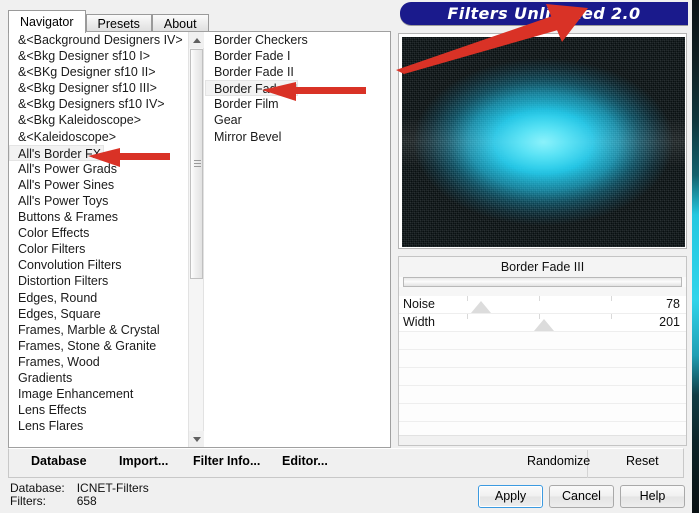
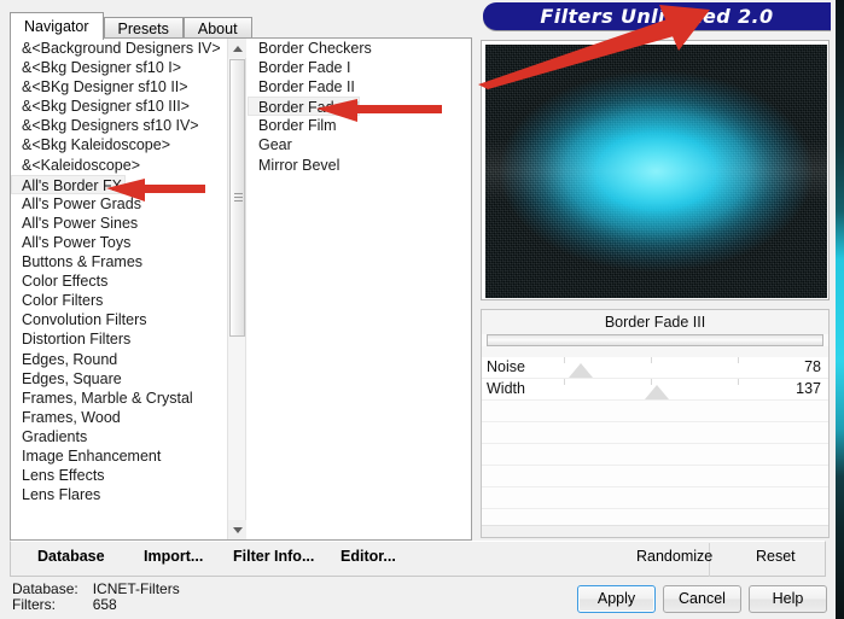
  Navigator Presets About
  &<Background Designers IV>
  &<Bkg Designer sf10 I>
  &<BKg Designer sf10 II>
  &<Bkg Designer sf10 III>
  &<Bkg Designers sf10 IV>
  &<Bkg Kaleidoscope>
  &<Kaleidoscope>
  All's Border FX
  All's Power Grads
  All's Power Sines
  All's Power Toys
  Buttons & Frames
  Color Effects
  Color Filters
  Convolution Filters
  Distortion Filters
  Edges, Round
  Edges, Square
  Frames, Marble & Crystal
- Frames, Stone & Granite
  Frames, Wood
  Gradients
  Image Enhancement
  Lens Effects
  Lens Flares
  Border Checkers
  Border Fade I
  Border Fade II
  Border Film
  Gear
  Mirror Bevel
  Database
  Import...
  Filter Info...
  Editor...
  Randomize
  Reset
  Filters Unlied 2.0
  Border Fade III
  Noise
  78
  Width
- 201
+ 137
  Database:	ICNET-Filters
  Filters:	658
  Apply
  Cancel
  Help
